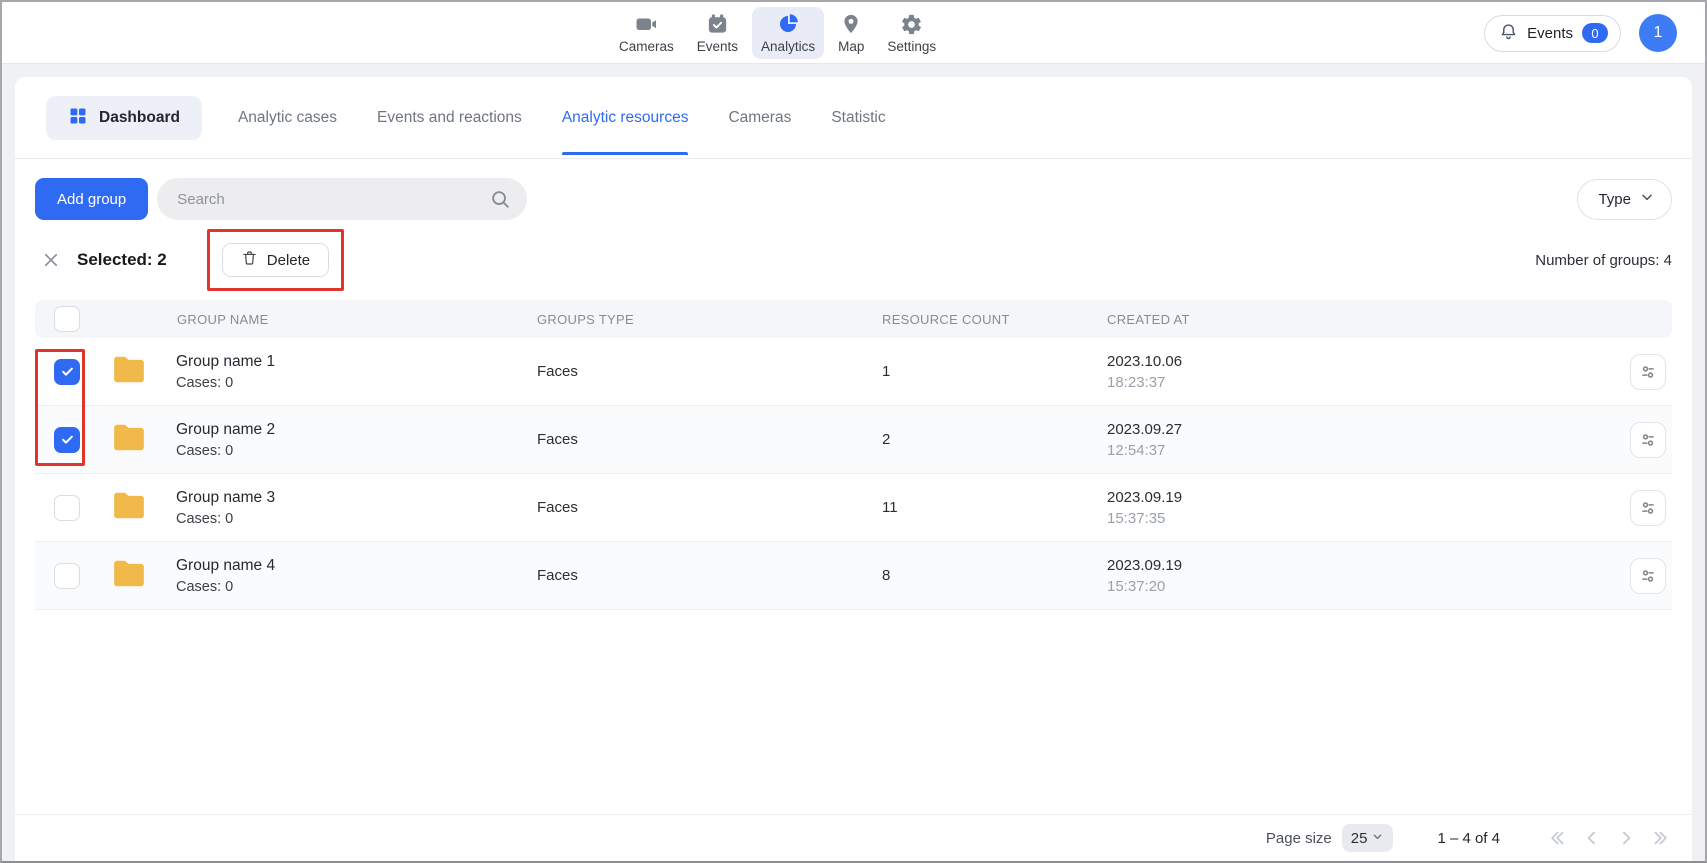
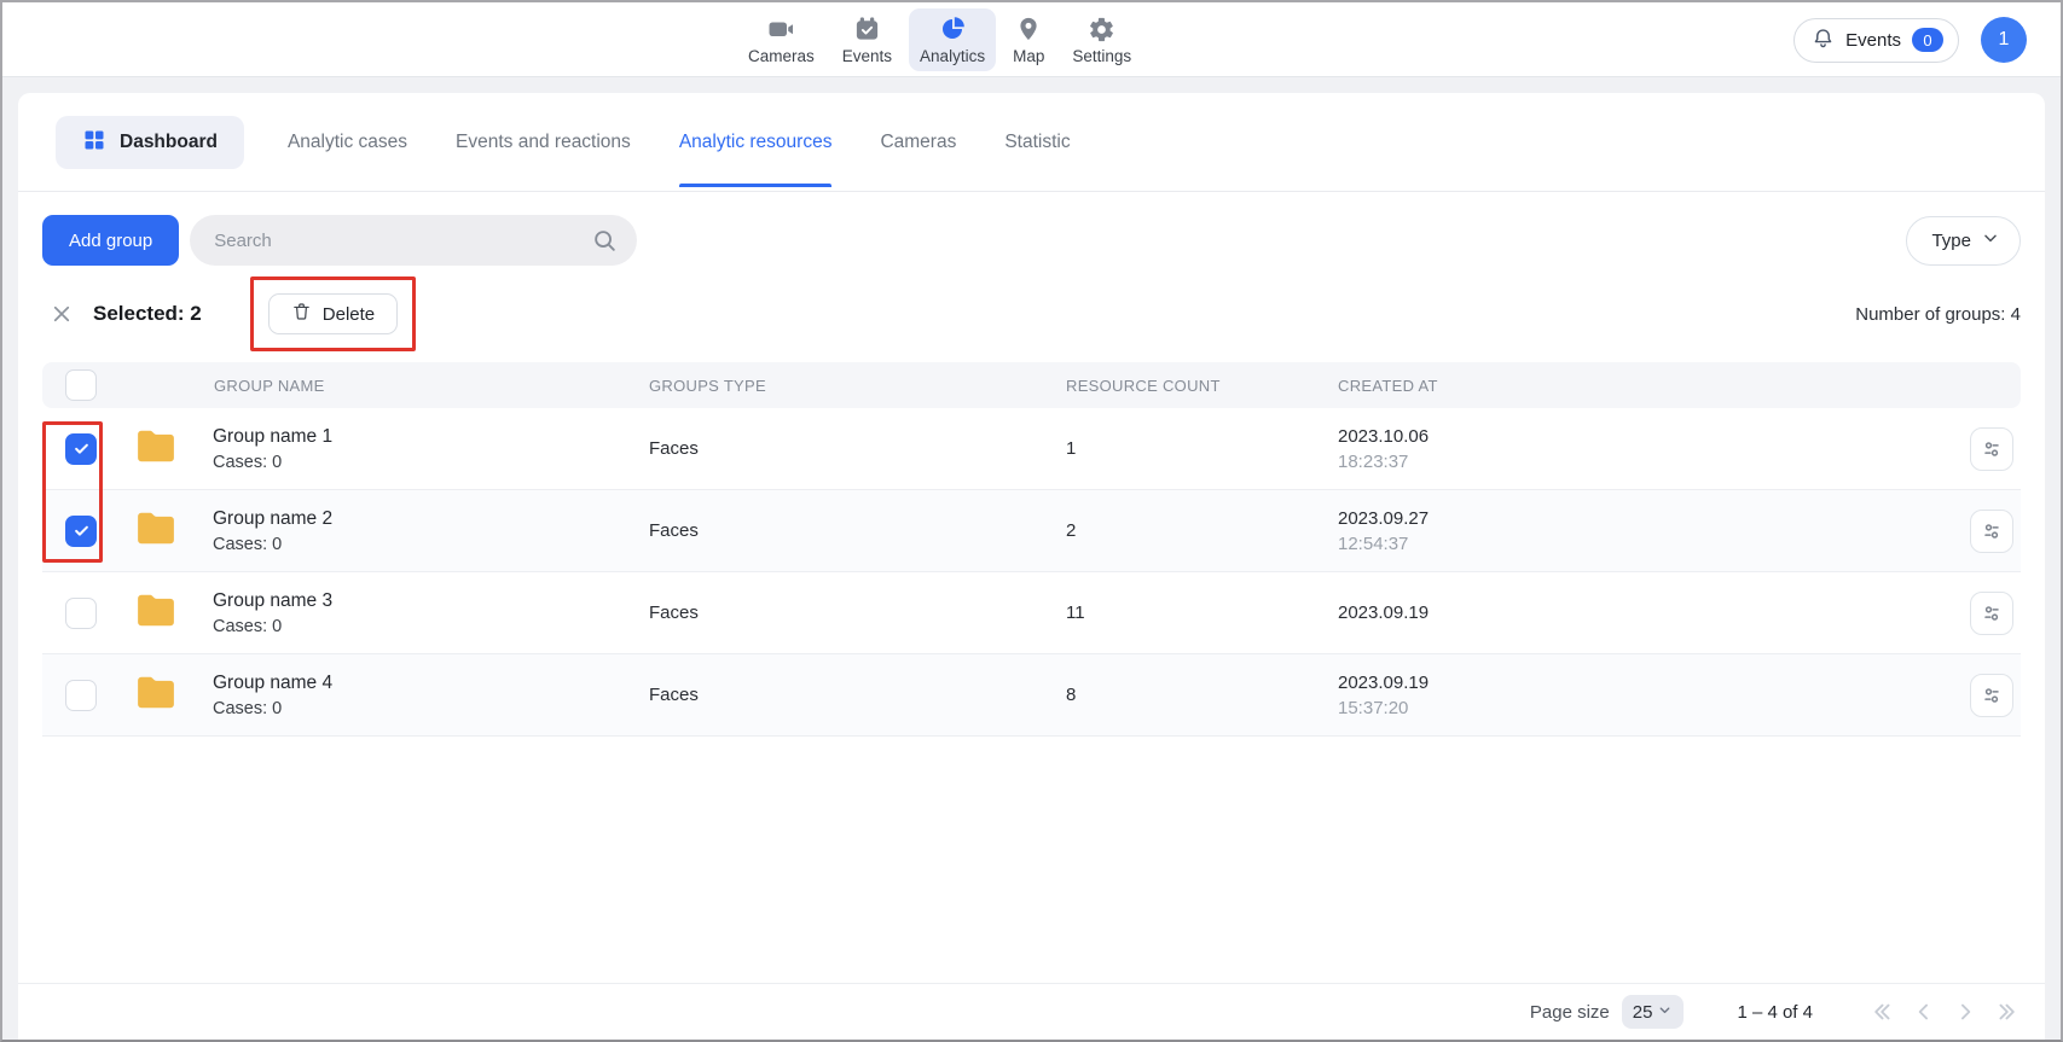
  Cameras
  Events
  Analytics
  Map
  Settings
  Events
  0
  1
  Dashboard
  Analytic cases
  Events and reactions
  Analytic resources
  Cameras
  Statistic
  Add group
  Search
  Type
  Selected: 2
  Delete
  Number of groups: 4
  GROUP NAME
  GROUPS TYPE
  RESOURCE COUNT
  CREATED AT
  Group name 1
  Cases: 0
  Faces
  1
  2023.10.06
  18:23:37
  Group name 2
  Cases: 0
  Faces
  2
  2023.09.27
  12:54:37
  Group name 3
  Cases: 0
  Faces
  11
  2023.09.19
- 15:37:35
  Group name 4
  Cases: 0
  Faces
  8
  2023.09.19
  15:37:20
  Page size
  25
  1 – 4 of 4
